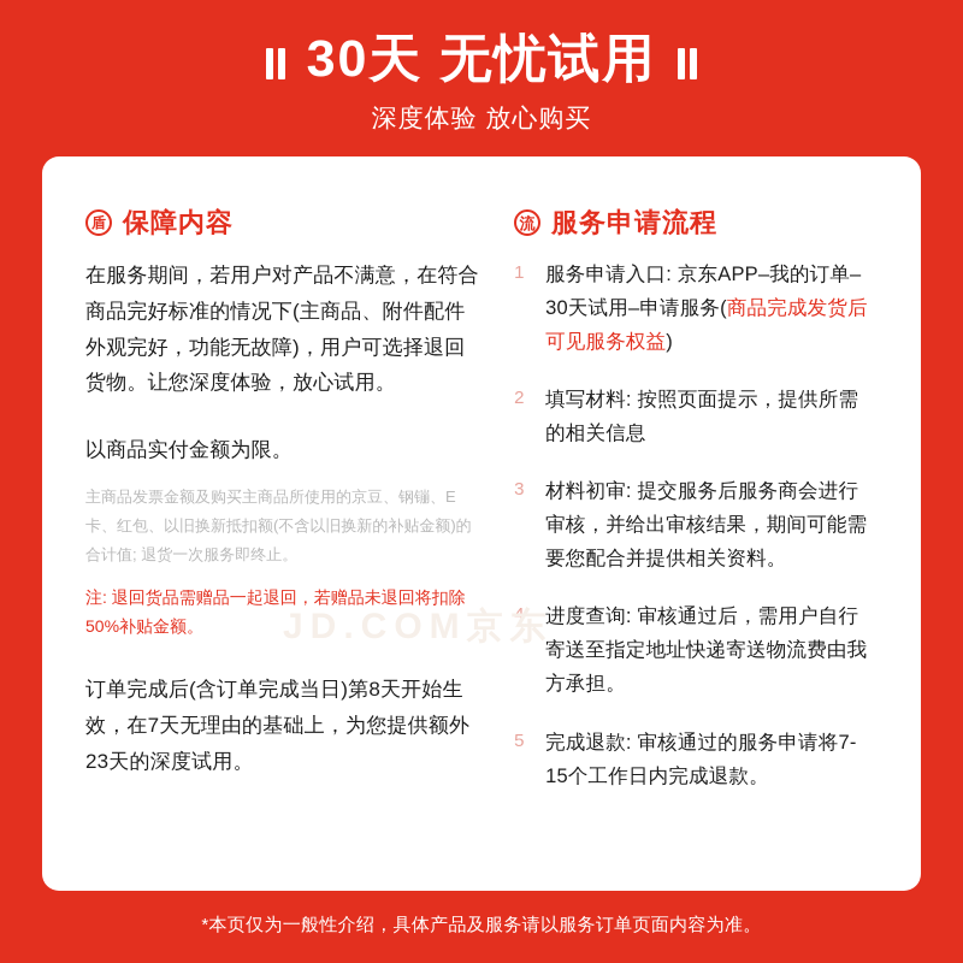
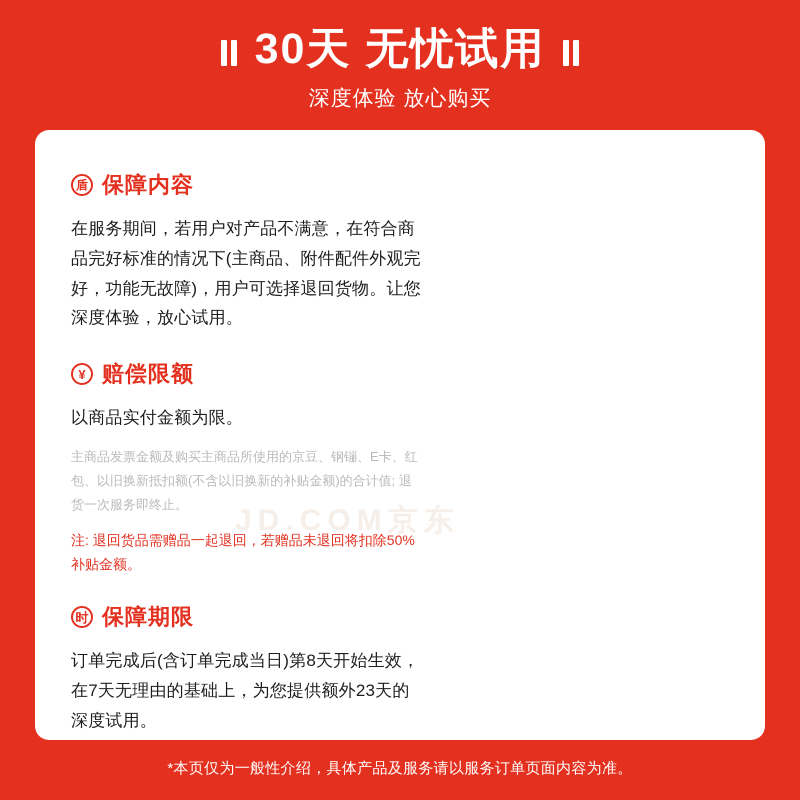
  30天 无忧试用
  深度体验 放心购买
  盾
  保障内容
  在服务期间，若用户对产品不满意，在符合商品完好标准的情况下(主商品、附件配件外观完好，功能无故障)，用户可选择退回货物。让您深度体验，放心试用。
+ ¥
+ 赔偿限额
  以商品实付金额为限。
  主商品发票金额及购买主商品所使用的京豆、钢镚、E卡、红包、以旧换新抵扣额(不含以旧换新的补贴金额)的合计值; 退货一次服务即终止。
  注: 退回货品需赠品一起退回，若赠品未退回将扣除50%补贴金额。
+ 时
+ 保障期限
  订单完成后(含订单完成当日)第8天开始生效，在7天无理由的基础上，为您提供额外23天的深度试用。
- 流
- 服务申请流程
- 1
- 服务申请入口: 京东APP–我的订单–30天试用–申请服务(商品完成发货后可见服务权益)
- 2
- 填写材料: 按照页面提示，提供所需的相关信息
- 3
- 材料初审: 提交服务后服务商会进行审核，并给出审核结果，期间可能需要您配合并提供相关资料。
- 4
- 进度查询: 审核通过后，需用户自行寄送至指定地址快递寄送物流费由我方承担。
- 5
- 完成退款: 审核通过的服务申请将7-15个工作日内完成退款。
  JD.COM京东
  *本页仅为一般性介绍，具体产品及服务请以服务订单页面内容为准。
